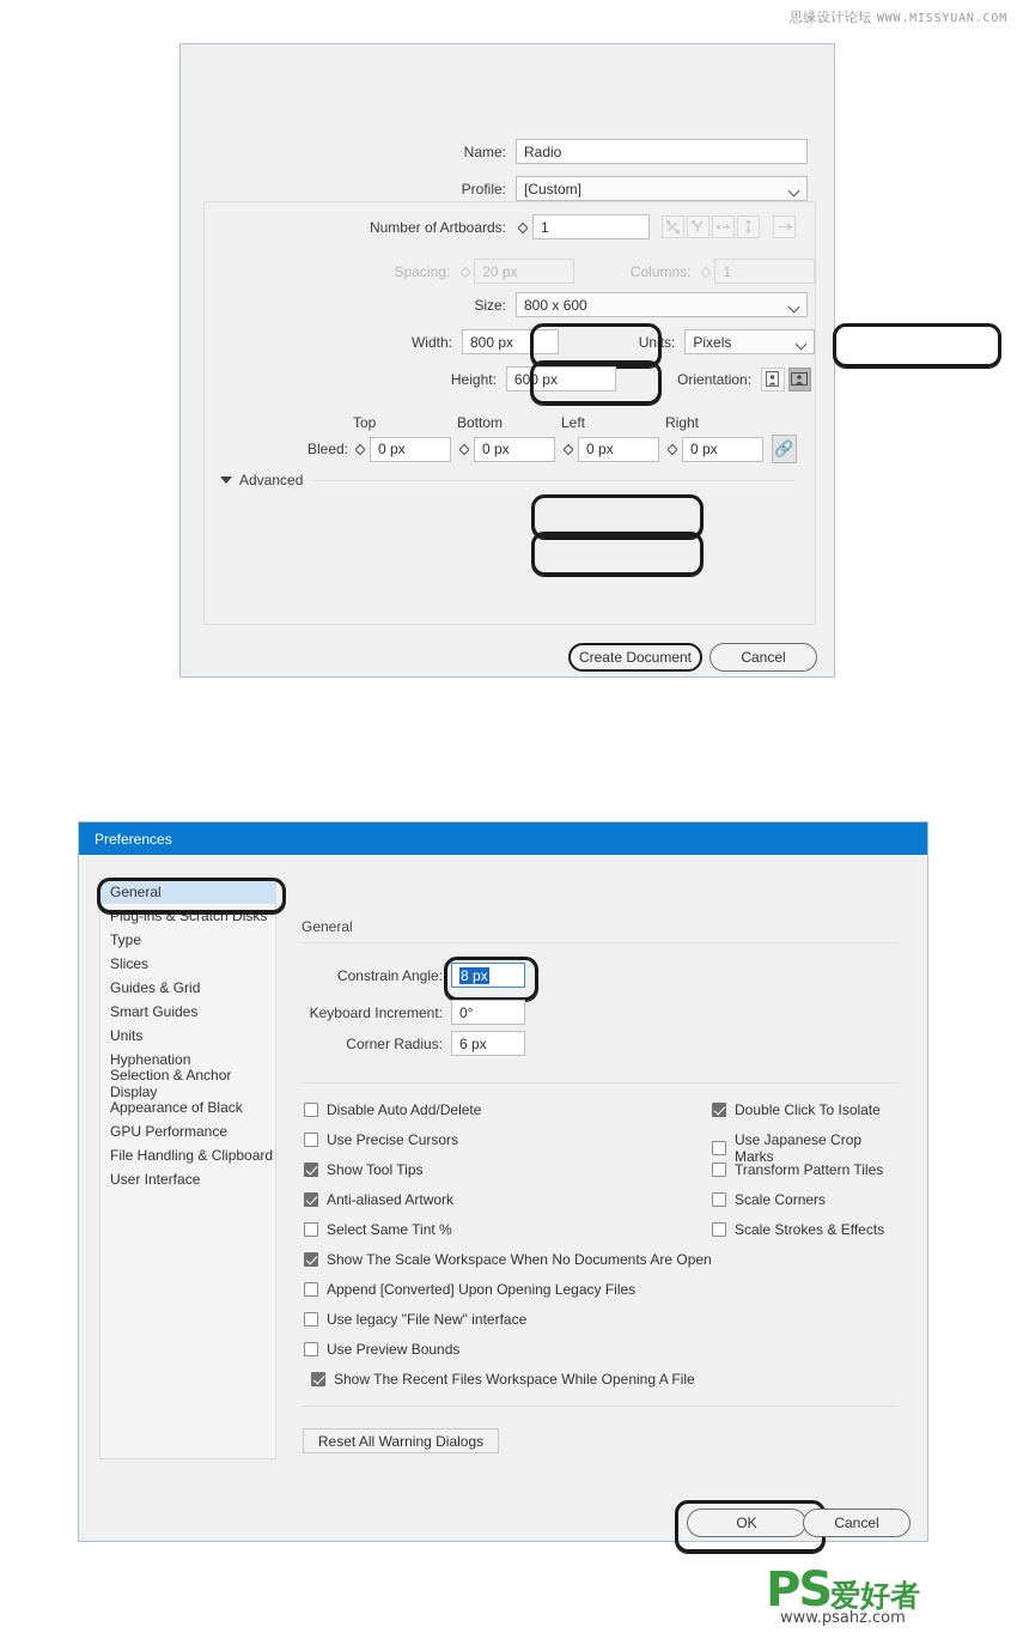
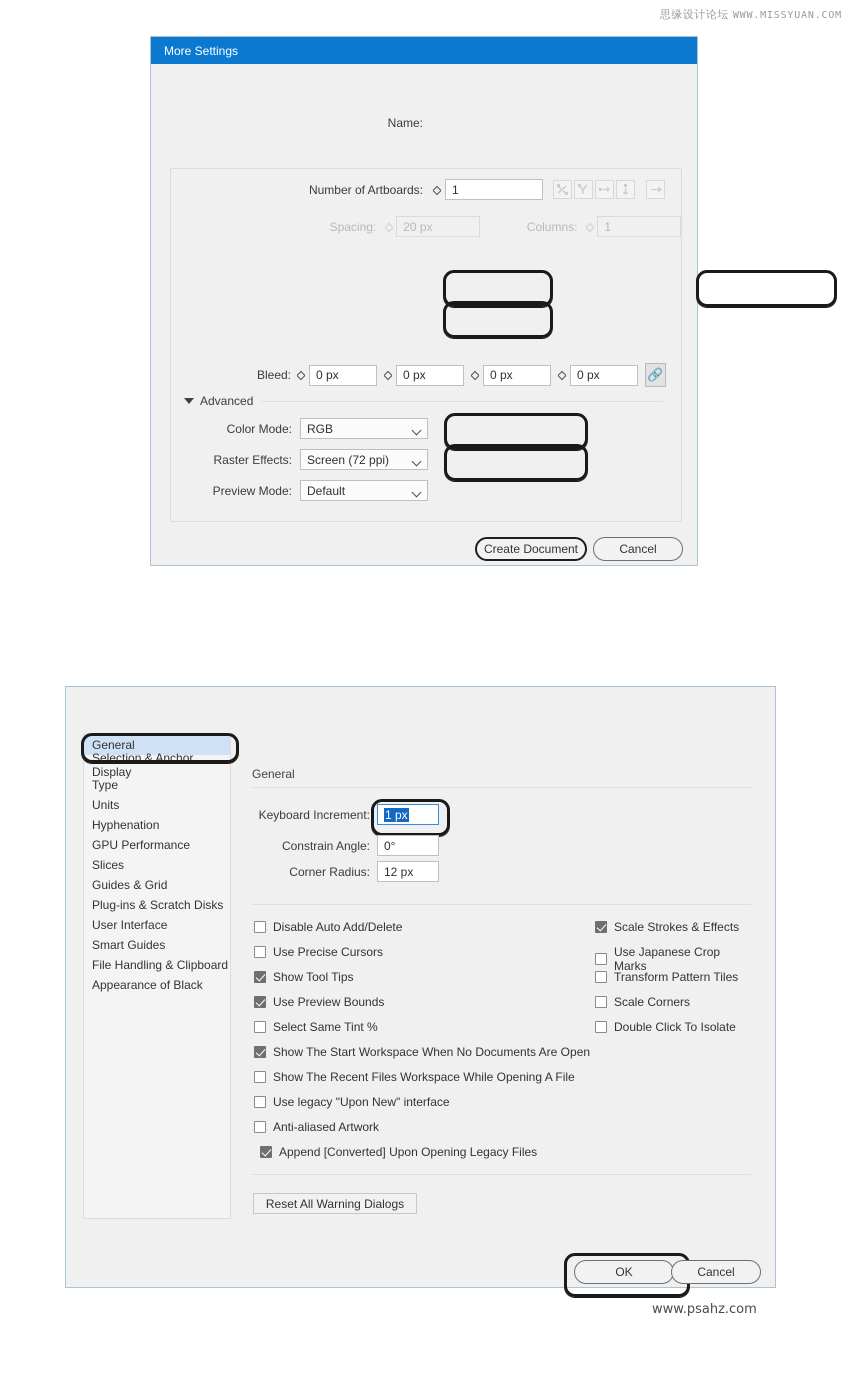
  思缘设计论坛 WWW.MISSYUAN.COM
+ More Settings
  Name:
- Radio
- Profile:
- [Custom]
  Number of Artboards:
  1
  Spacing:
  20 px
  Columns:
  1
- Size:
- 800 x 600
- Width:
- 800 px
- Units:
- Pixels
- Height:
- 600 px
- Orientation:
- Top
- Bottom
- Left
- Right
  Bleed:
  0 px
  0 px
  0 px
  0 px
  🔗
  Advanced
+ Color Mode:
+ RGB
+ Raster Effects:
+ Screen (72 ppi)
+ Preview Mode:
+ Default
  Create Document
  Cancel
- Preferences
  General
- Plug-ins & Scratch Disks
+ Selection & Anchor Display
  Type
- Slices
+ Units
- Guides & Grid
+ Hyphenation
- Smart Guides
+ GPU Performance
- Units
+ Slices
- Hyphenation
+ Guides & Grid
- Selection & Anchor Display
+ Plug-ins & Scratch Disks
- Appearance of Black
+ User Interface
- GPU Performance
+ Smart Guides
  File Handling & Clipboard
- User Interface
+ Appearance of Black
  General
- Constrain Angle:
+ Keyboard Increment:
- 8 px
+ 1 px
- Keyboard Increment:
+ Constrain Angle:
  0°
  Corner Radius:
- 6 px
+ 12 px
  Disable Auto Add/Delete
  Use Precise Cursors
  Show Tool Tips
- Anti-aliased Artwork
+ Use Preview Bounds
  Select Same Tint %
- Show The Scale Workspace When No Documents Are Open
+ Show The Start Workspace When No Documents Are Open
- Append [Converted] Upon Opening Legacy Files
+ Show The Recent Files Workspace While Opening A File
- Use legacy "File New" interface
+ Use legacy "Upon New" interface
- Use Preview Bounds
+ Anti-aliased Artwork
- Show The Recent Files Workspace While Opening A File
+ Append [Converted] Upon Opening Legacy Files
- Double Click To Isolate
+ Scale Strokes & Effects
  Use Japanese Crop Marks
  Transform Pattern Tiles
  Scale Corners
- Scale Strokes & Effects
+ Double Click To Isolate
  Reset All Warning Dialogs
  OK
  Cancel
- PS
- 爱好者
  www.psahz.com
